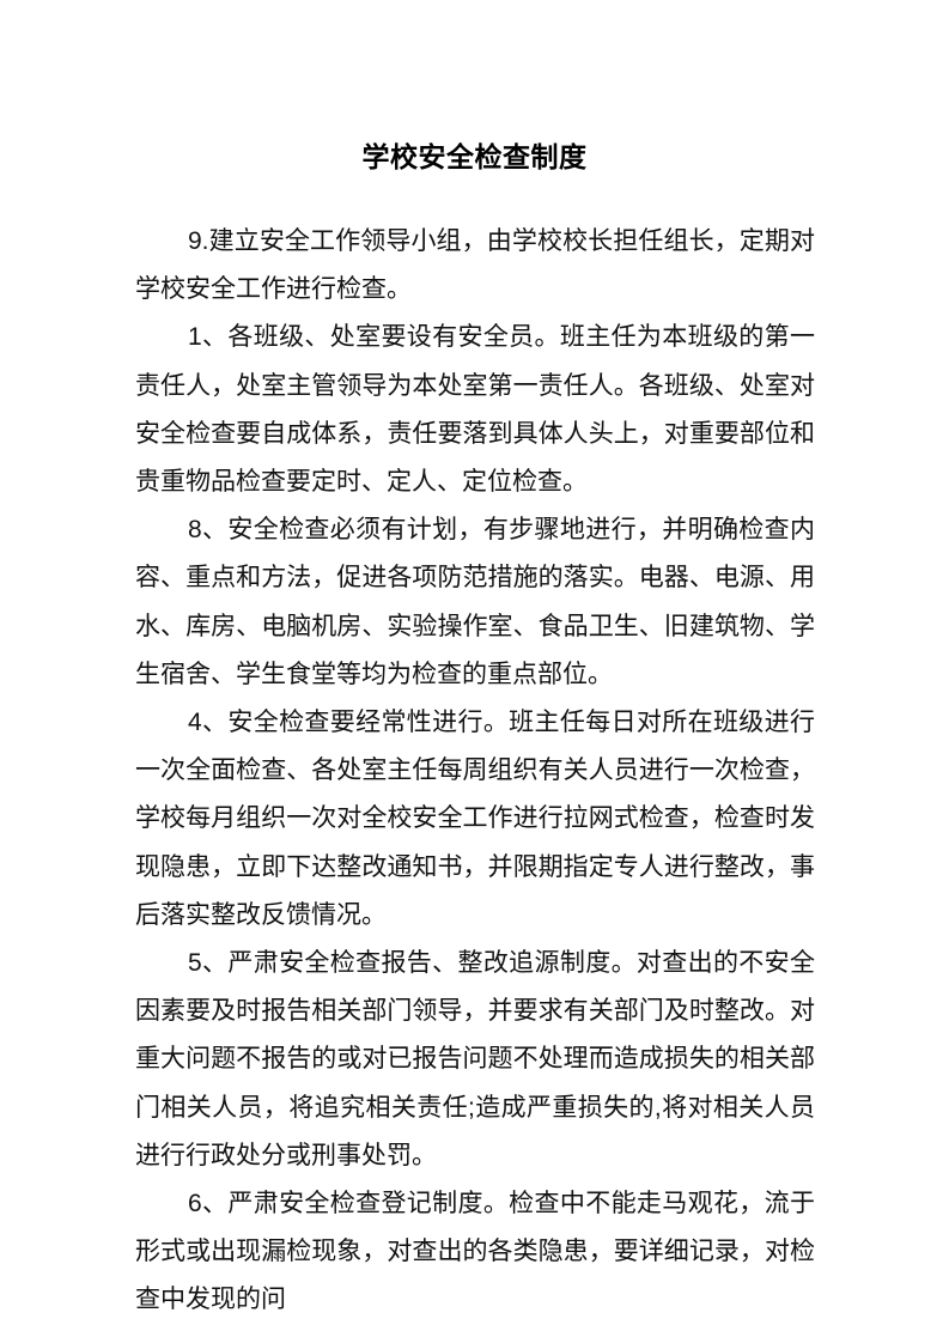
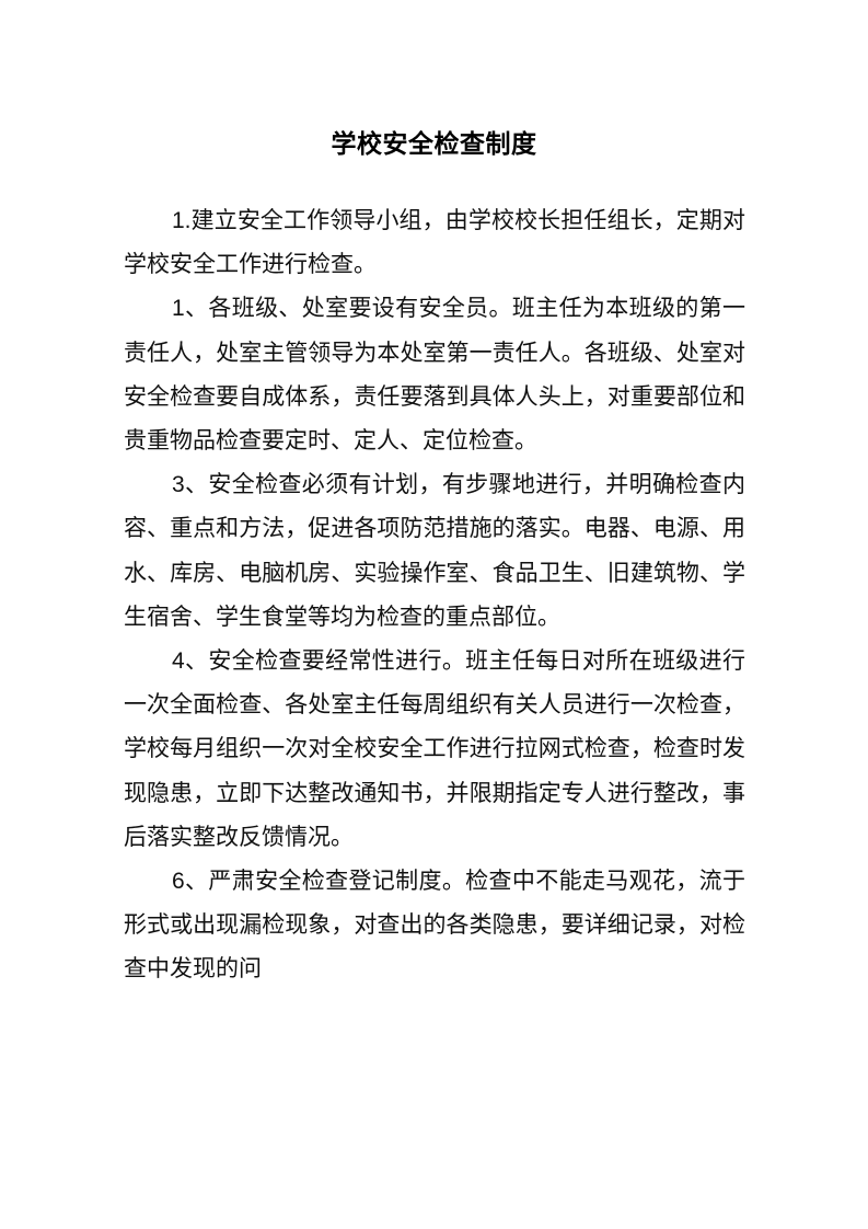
  学校安全检查制度
- 9.建立安全工作领导小组，由学校校长担任组长，定期对学校安全工作进行检查。
+ 1.建立安全工作领导小组，由学校校长担任组长，定期对学校安全工作进行检查。
  1、各班级、处室要设有安全员。班主任为本班级的第一责任人，处室主管领导为本处室第一责任人。各班级、处室对安全检查要自成体系，责任要落到具体人头上，对重要部位和贵重物品检查要定时、定人、定位检查。
- 8、安全检查必须有计划，有步骤地进行，并明确检查内容、重点和方法，促进各项防范措施的落实。电器、电源、用水、库房、电脑机房、实验操作室、食品卫生、旧建筑物、学生宿舍、学生食堂等均为检查的重点部位。
+ 3、安全检查必须有计划，有步骤地进行，并明确检查内容、重点和方法，促进各项防范措施的落实。电器、电源、用水、库房、电脑机房、实验操作室、食品卫生、旧建筑物、学生宿舍、学生食堂等均为检查的重点部位。
  4、安全检查要经常性进行。班主任每日对所在班级进行一次全面检查、各处室主任每周组织有关人员进行一次检查，学校每月组织一次对全校安全工作进行拉网式检查，检查时发现隐患，立即下达整改通知书，并限期指定专人进行整改，事后落实整改反馈情况。
- 5、严肃安全检查报告、整改追源制度。对查出的不安全因素要及时报告相关部门领导，并要求有关部门及时整改。对重大问题不报告的或对已报告问题不处理而造成损失的相关部门相关人员，将追究相关责任;造成严重损失的,将对相关人员进行行政处分或刑事处罚。
  6、严肃安全检查登记制度。检查中不能走马观花，流于形式或出现漏检现象，对查出的各类隐患，要详细记录，对检查中发现的问
